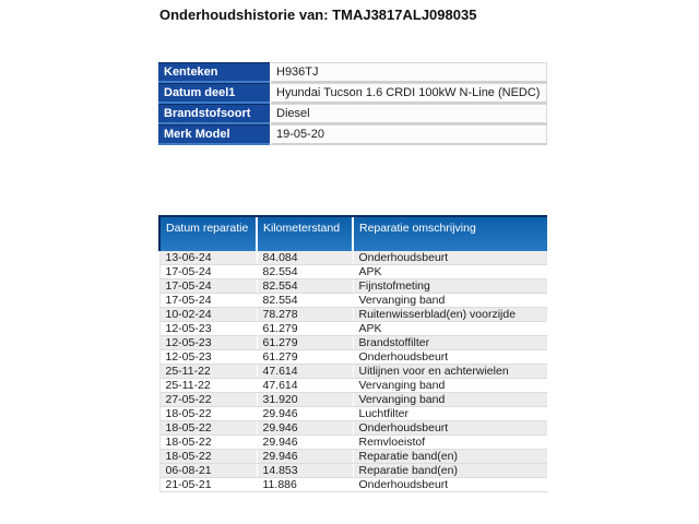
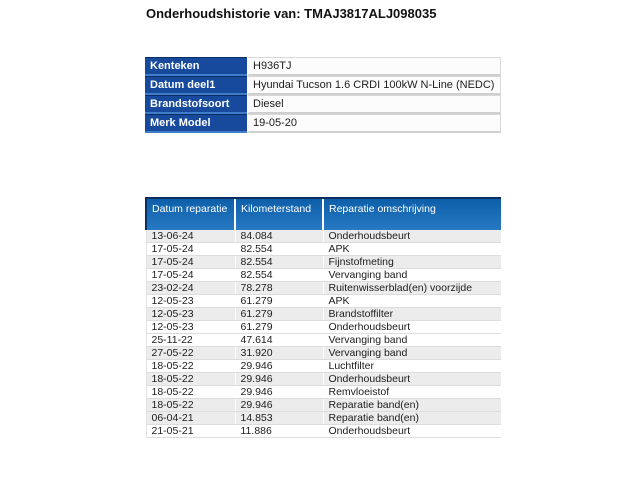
  Onderhoudshistorie van: TMAJ3817ALJ098035
  Kenteken	H936TJ
  Datum deel1	Hyundai Tucson 1.6 CRDI 100kW N-Line (NEDC)
  Brandstofsoort	Diesel
  Merk Model	19-05-20
  Datum reparatie	Kilometerstand	Reparatie omschrijving
  13-06-24	84.084	Onderhoudsbeurt
  17-05-24	82.554	APK
  17-05-24	82.554	Fijnstofmeting
  17-05-24	82.554	Vervanging band
- 10-02-24	78.278	Ruitenwisserblad(en) voorzijde
+ 23-02-24	78.278	Ruitenwisserblad(en) voorzijde
  12-05-23	61.279	APK
  12-05-23	61.279	Brandstoffilter
  12-05-23	61.279	Onderhoudsbeurt
- 25-11-22	47.614	Uitlijnen voor en achterwielen
  25-11-22	47.614	Vervanging band
  27-05-22	31.920	Vervanging band
  18-05-22	29.946	Luchtfilter
  18-05-22	29.946	Onderhoudsbeurt
  18-05-22	29.946	Remvloeistof
  18-05-22	29.946	Reparatie band(en)
- 06-08-21	14.853	Reparatie band(en)
+ 06-04-21	14.853	Reparatie band(en)
  21-05-21	11.886	Onderhoudsbeurt
